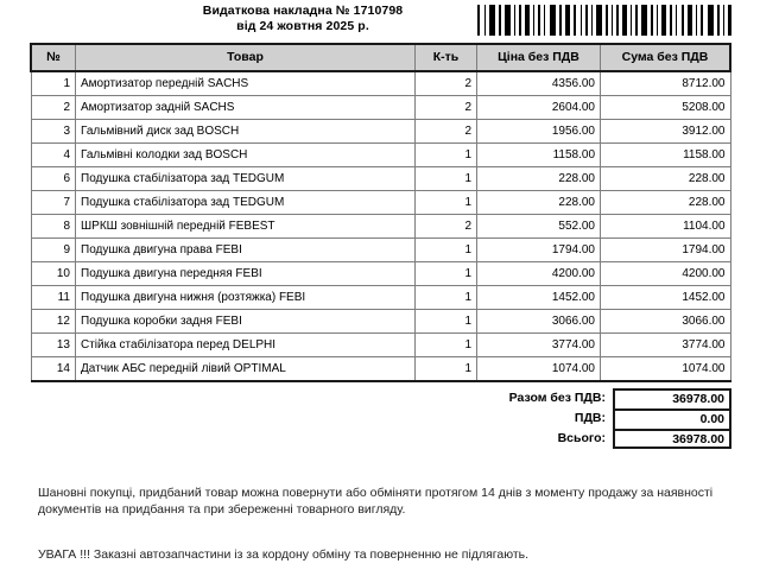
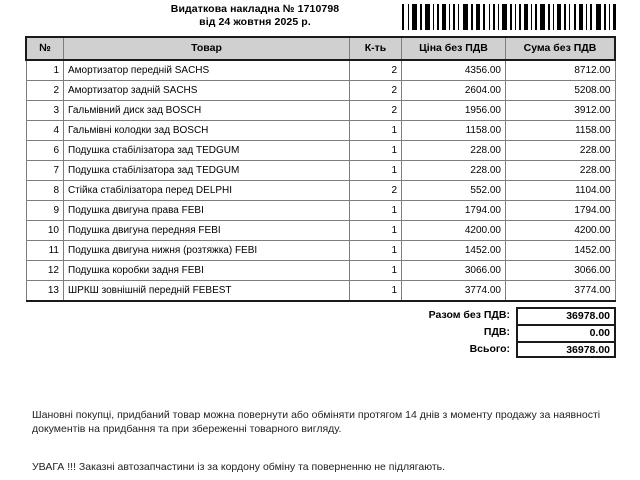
  Видаткова накладна № 1710798
  від 24 жовтня 2025 р.
  №	Товар	К-ть	Ціна без ПДВ	Сума без ПДВ
  1	Амортизатор передній SACHS	2	4356.00	8712.00
  2	Амортизатор задній SACHS	2	2604.00	5208.00
  3	Гальмівний диск зад BOSCH	2	1956.00	3912.00
  4	Гальмівні колодки зад BOSCH	1	1158.00	1158.00
  6	Подушка стабілізатора зад TEDGUM	1	228.00	228.00
  7	Подушка стабілізатора зад TEDGUM	1	228.00	228.00
- 8	ШРКШ зовнішній передній FEBEST	2	552.00	1104.00
+ 8	Стійка стабілізатора перед DELPHI	2	552.00	1104.00
  9	Подушка двигуна права FEBI	1	1794.00	1794.00
  10	Подушка двигуна передняя FEBI	1	4200.00	4200.00
  11	Подушка двигуна нижня (розтяжка) FEBI	1	1452.00	1452.00
  12	Подушка коробки задня FEBI	1	3066.00	3066.00
- 13	Стійка стабілізатора перед DELPHI	1	3774.00	3774.00
+ 13	ШРКШ зовнішній передній FEBEST	1	3774.00	3774.00
- 14	Датчик АБС передній лівий OPTIMAL	1	1074.00	1074.00
  Разом без ПДВ:
  36978.00
  ПДВ:
  0.00
  Всього:
  36978.00
  Шановні покупці, придбаний товар можна повернути або обміняти протягом 14 днів з моменту продажу за наявності документів на придбання та при збереженні товарного вигляду.
  УВАГА !!! Заказні автозапчастини із за кордону обміну та поверненню не підлягають.
